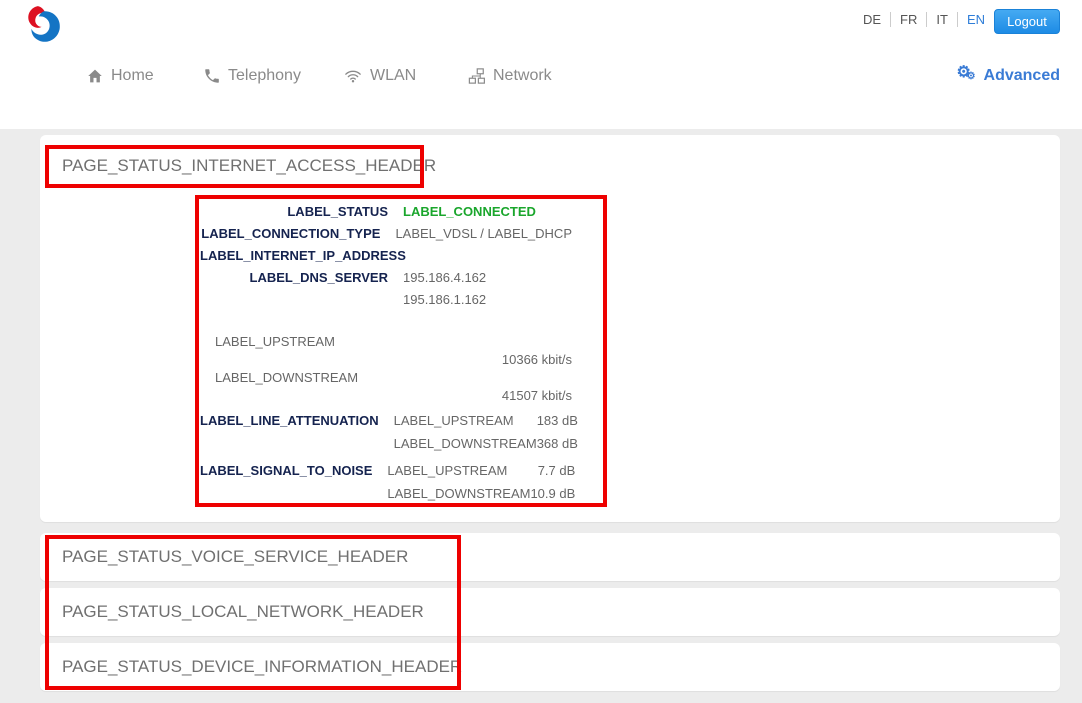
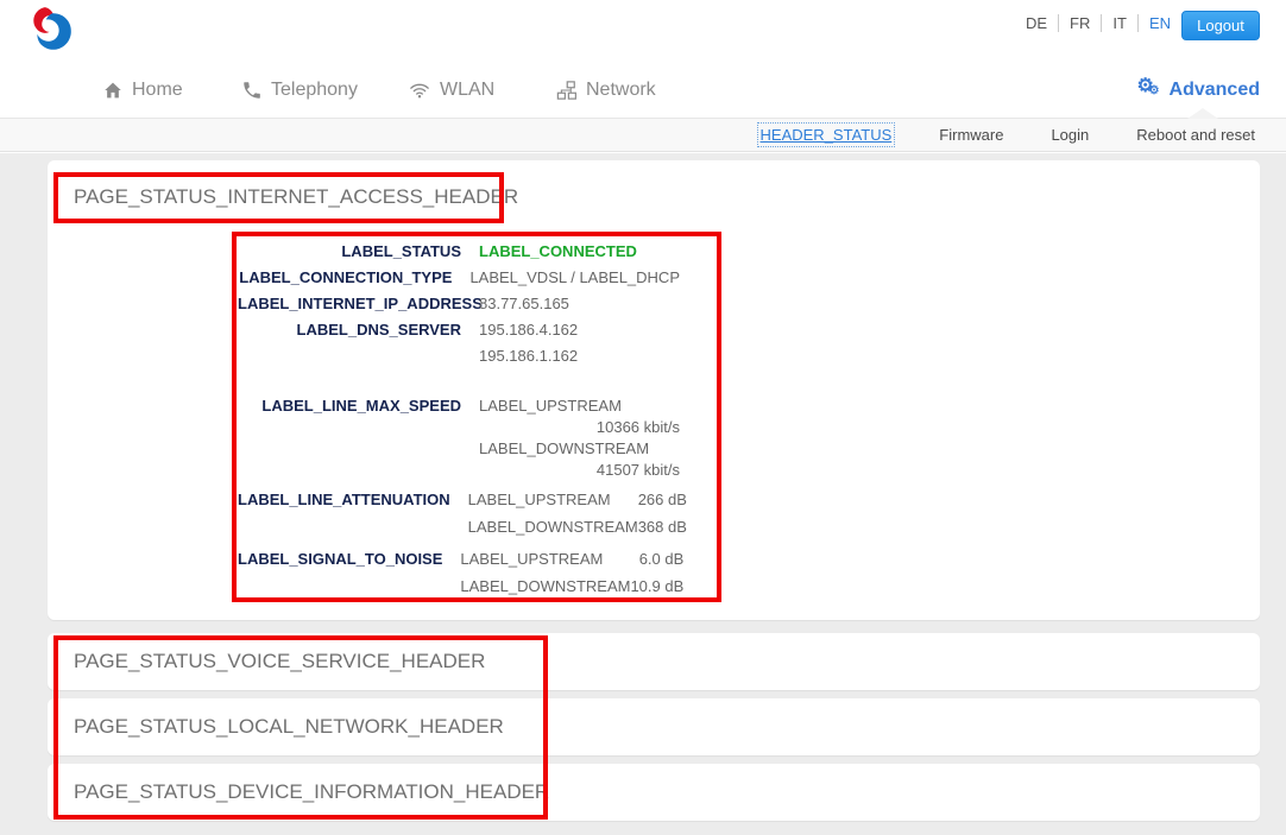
  DE
  FR
  IT
  EN
  Logout
  Home
  Telephony
  WLAN
  Network
  ⚙
  ⚙
  Advanced
+ HEADER_STATUS
+ Firmware
+ Login
+ Reboot and reset
  PAGE_STATUS_INTERNET_ACCESS_HEADER
  LABEL_STATUS
  LABEL_CONNECTED
  LABEL_CONNECTION_TYPE
  LABEL_VDSL / LABEL_DHCP
  LABEL_INTERNET_IP_ADDRE
+ 83.77.65.165
  LABEL_DNS_SERVER
  195.186.4.162
  195.186.1.162
+ LABEL_LINE_MAX_SPEED
  LABEL_UPSTREAM
  10366 kbit/s
  LABEL_DOWNSTREAM
  41507 kbit/s
  LABEL_LINE_ATTENUATION
  LABEL_UPSTREAM
- 183 dB
+ 266 dB
  LABEL_DOWNSTREAM
  368 dB
  LABEL_SIGNAL_TO_NOISE
  LABEL_UPSTREAM
- 7.7 dB
+ 6.0 dB
  LABEL_DOWNSTREAM
  10.9 dB
  PAGE_STATUS_VOICE_SERVICE_HEADER
  PAGE_STATUS_LOCAL_NETWORK_HEADER
  PAGE_STATUS_DEVICE_INFORMATION_HEADER
